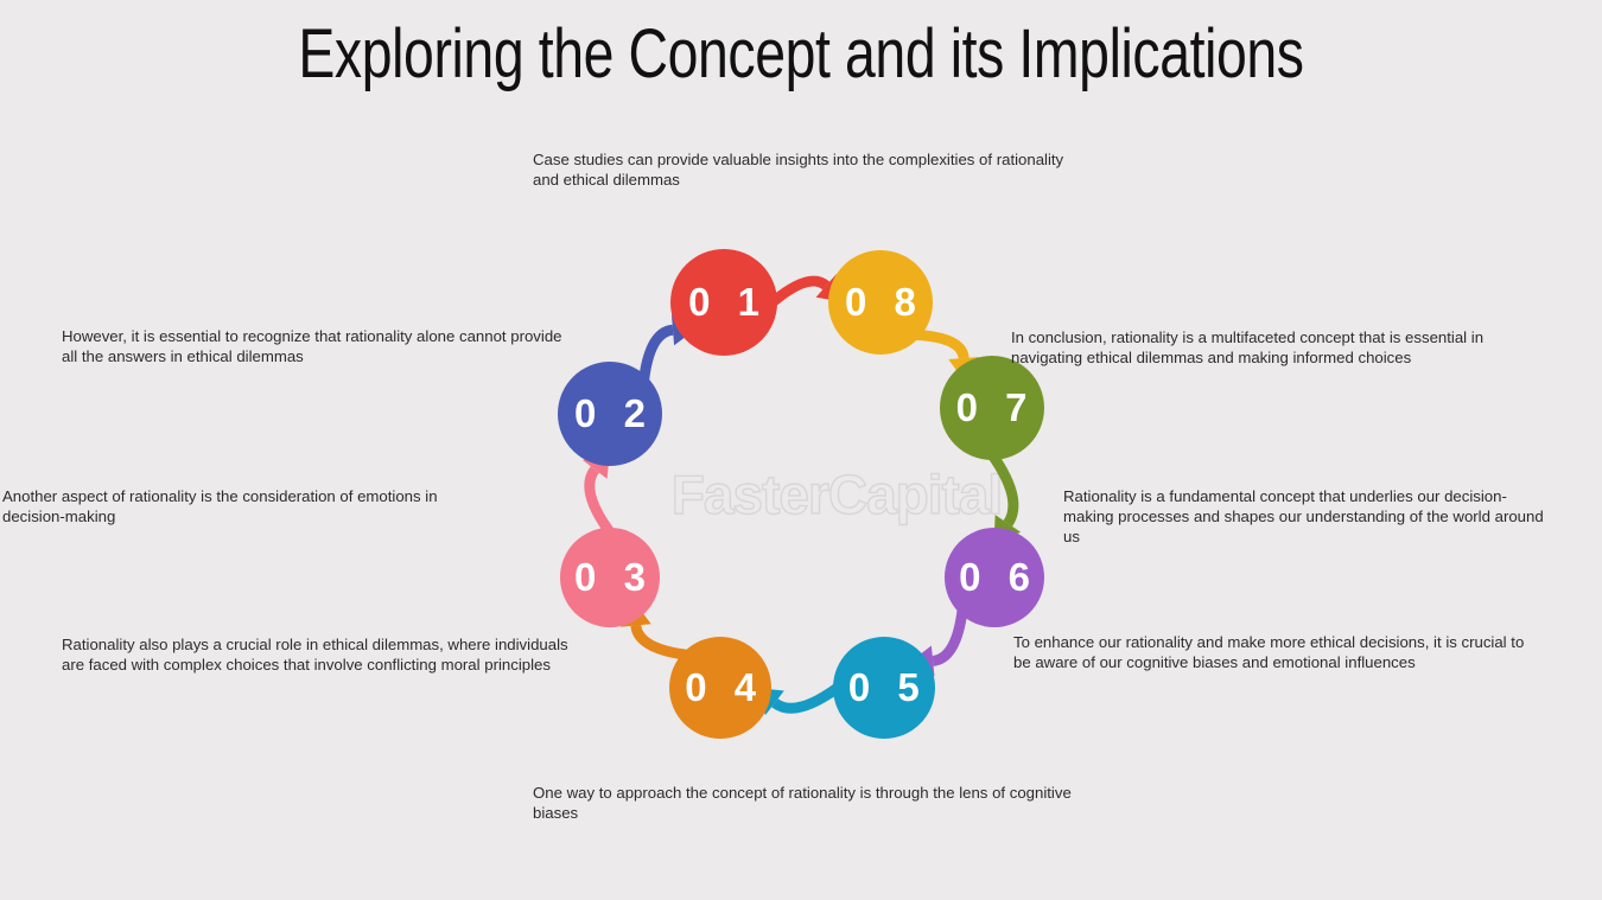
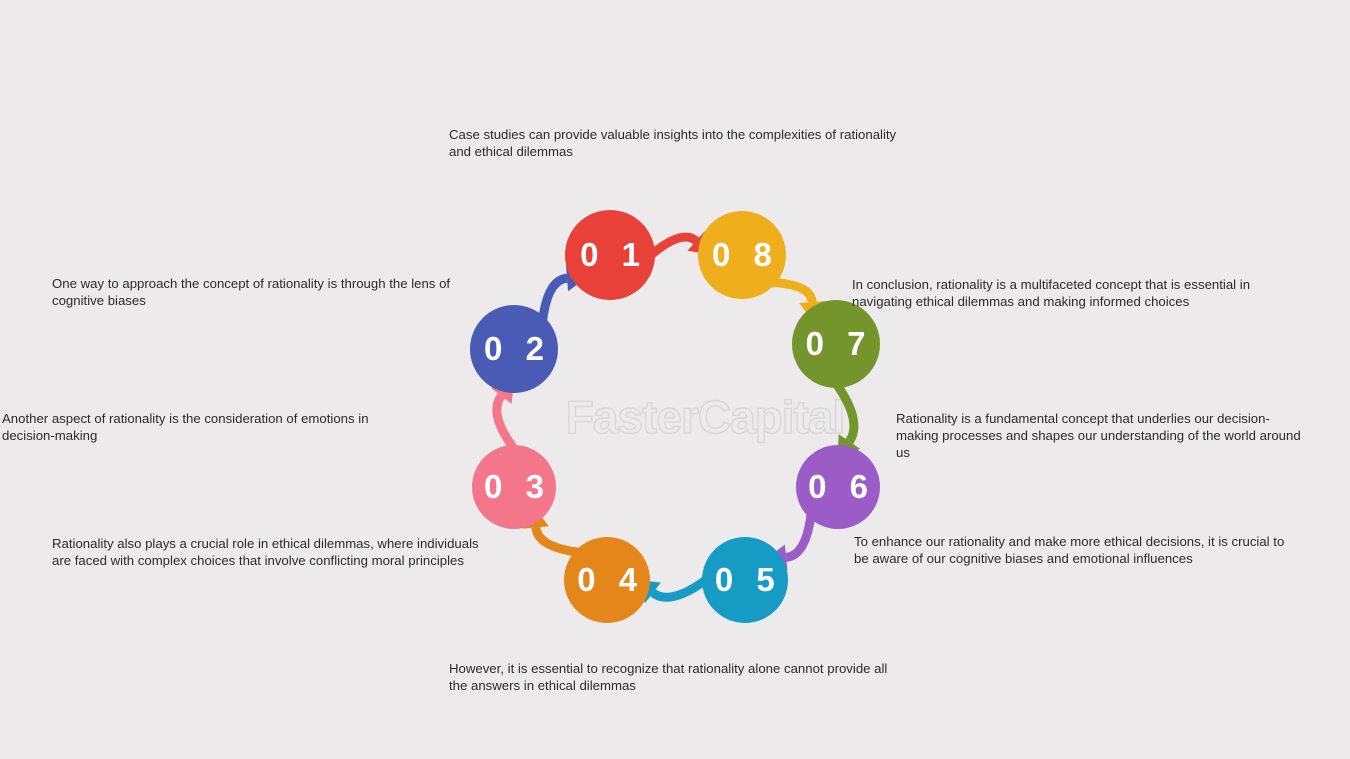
- Exploring the Concept and its Implications
  FasterCapital
  0 1
  0 8
  0 7
  0 6
  0 5
  0 4
  0 3
  0 2
  Case studies can provide valuable insights into the complexities of rationality and ethical dilemmas
  In conclusion, rationality is a multifaceted concept that is essential in navigating ethical dilemmas and making informed choices
  Rationality is a fundamental concept that underlies our decision-making processes and shapes our understanding of the world around us
  To enhance our rationality and make more ethical decisions, it is crucial to be aware of our cognitive biases and emotional influences
- One way to approach the concept of rationality is through the lens of cognitive biases
+ However, it is essential to recognize that rationality alone cannot provide all the answers in ethical dilemmas
  Rationality also plays a crucial role in ethical dilemmas, where individuals are faced with complex choices that involve conflicting moral principles
  Another aspect of rationality is the consideration of emotions in decision-making
- However, it is essential to recognize that rationality alone cannot provide all the answers in ethical dilemmas
+ One way to approach the concept of rationality is through the lens of cognitive biases
